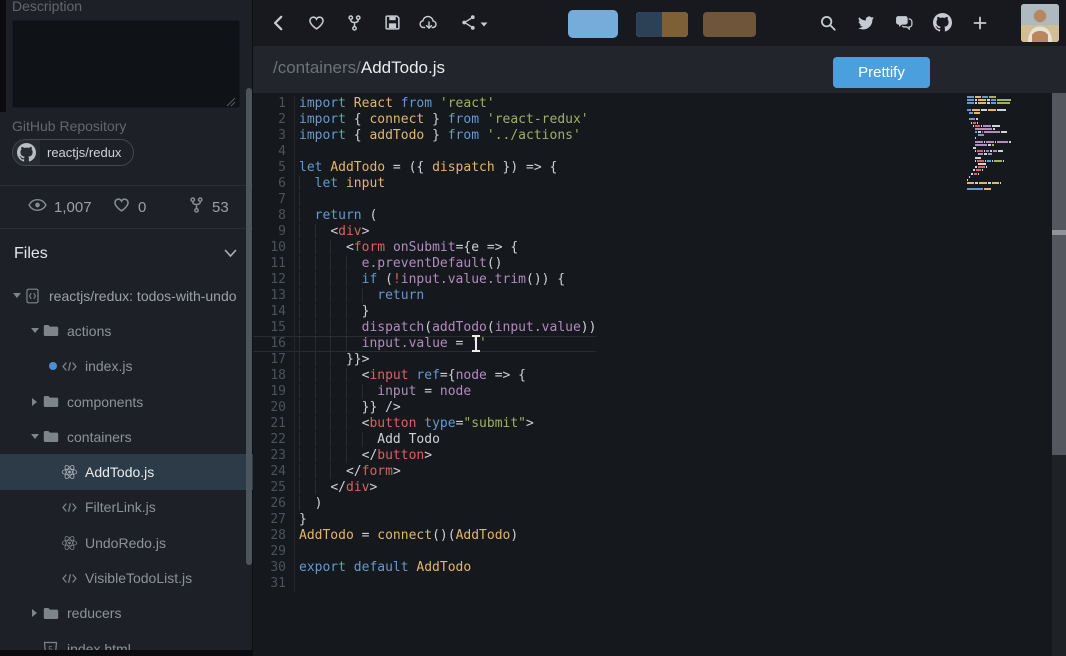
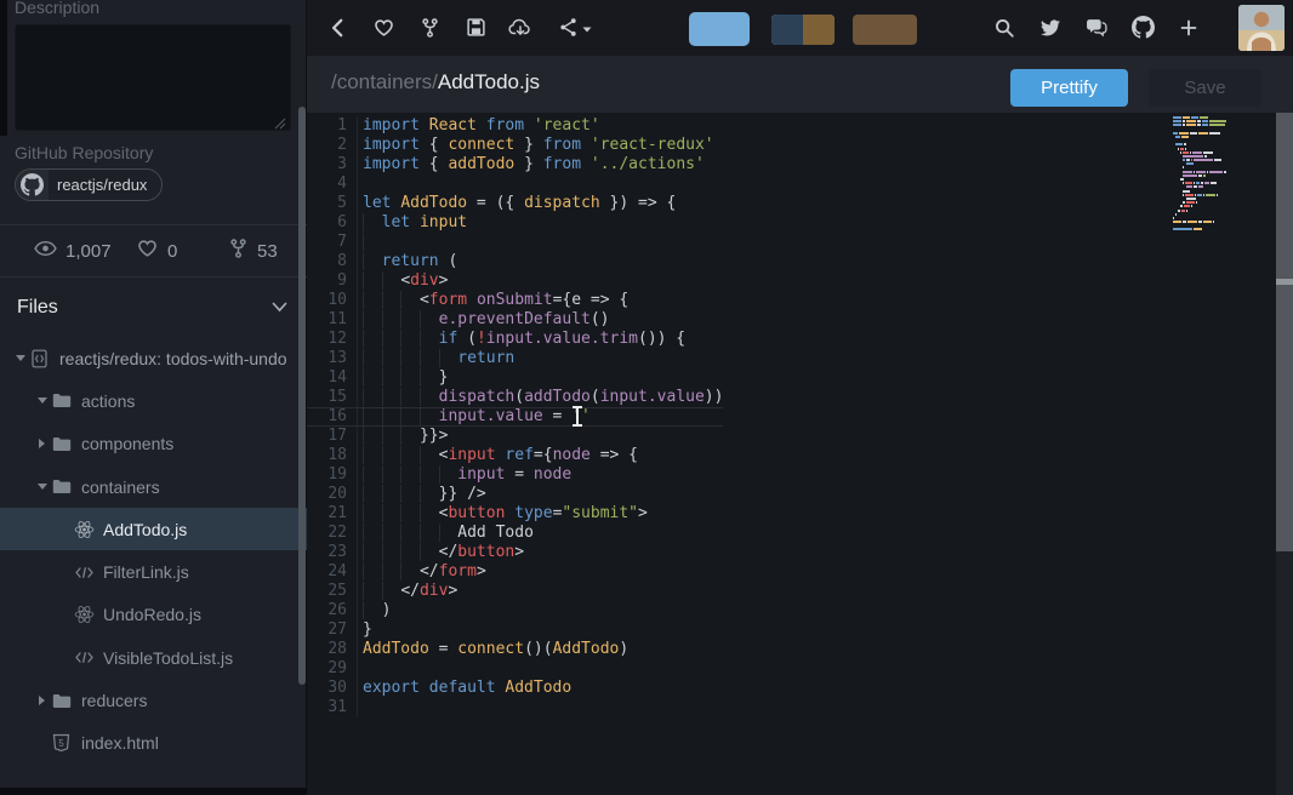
  Description
  GitHub Repository
  reactjs/redux
  1,007
  0
  53
  Files
  reactjs/redux: todos-with-undo
  actions
- index.js
  components
  containers
  AddTodo.js
  FilterLink.js
  UndoRedo.js
  VisibleTodoList.js
  reducers
  5
  index.html
  /containers/AddTodo.js
  Prettify
+ Save
  1 import React from 'react'
  2 import { connect } from 'react-redux'
  3 import { addTodo } from '../actions'
  4
  5 let AddTodo = ({ dispatch }) => {
  6 let input
  7
  8 return (
  9 <div>
  10 <form onSubmit={e => {
  11 e.preventDefault()
  12 if (!input.value.trim()) {
  13 return
  14 }
  15 dispatch(addTodo(input.value))
  16 input.value = '
  17 }}>
  18 <input ref={node => {
  19 input = node
  20 }} />
  21 <button type="submit">
  22 Add Todo
  23 </button>
  24 </form>
  25 </div>
  26 )
  27 }
  28 AddTodo = connect()(AddTodo)
  29
  30 export default AddTodo
  31
